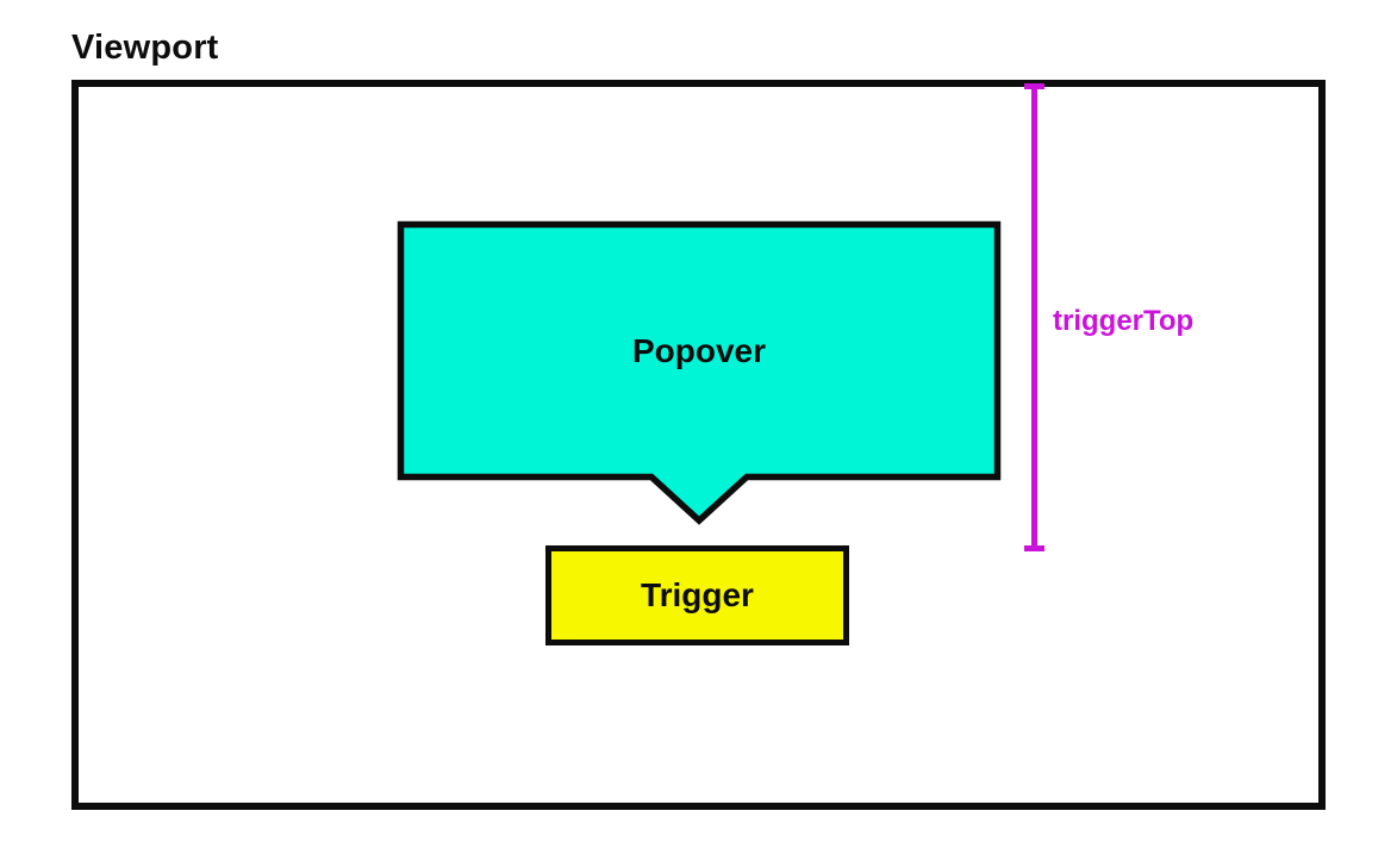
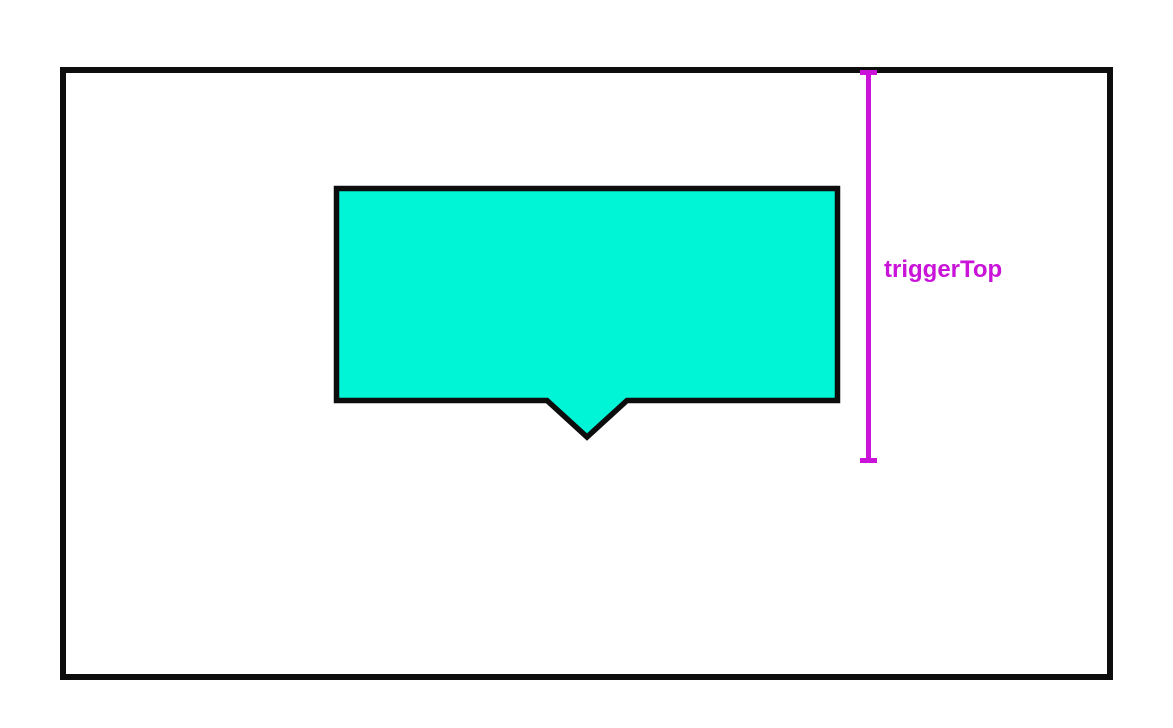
- Viewport
- Popover
- Trigger
  triggerTop
